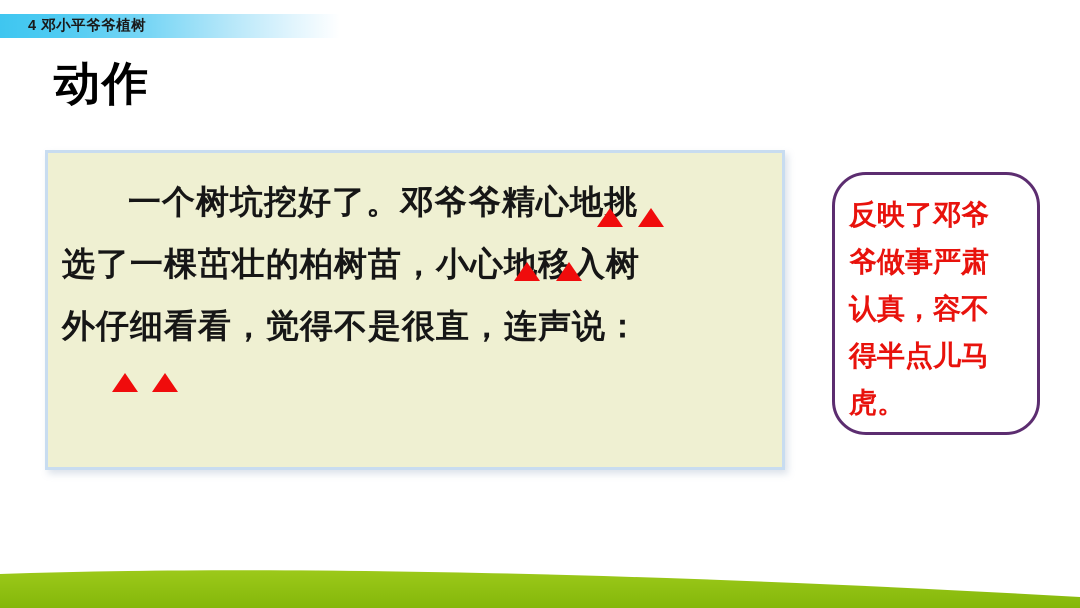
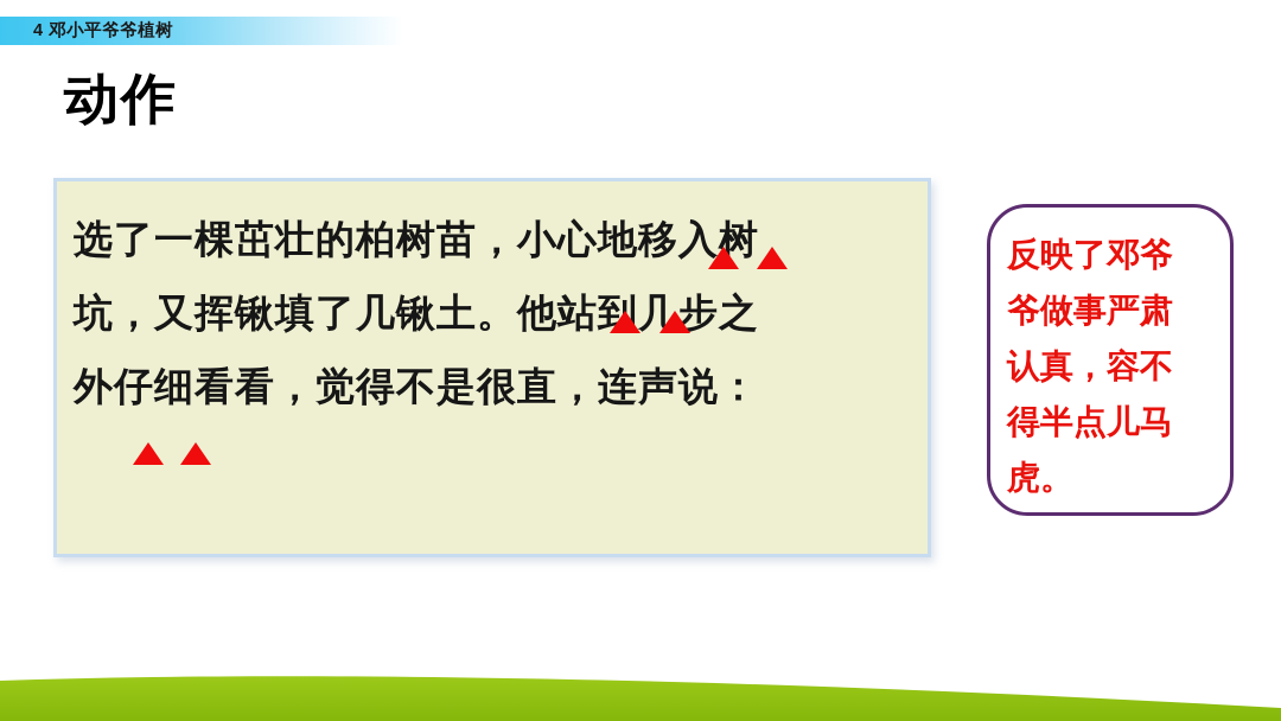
  4 邓小平爷爷植树
  动作
- 一个树坑挖好了。邓爷爷精心地挑
  选了一棵茁壮的柏树苗，小心地移入树
+ 坑，又挥锹填了几锹土。他站到几步之
  外仔细看看，觉得不是很直，连声说：
  反映了邓爷
  爷做事严肃
  认真，容不
  得半点儿马
  虎。
